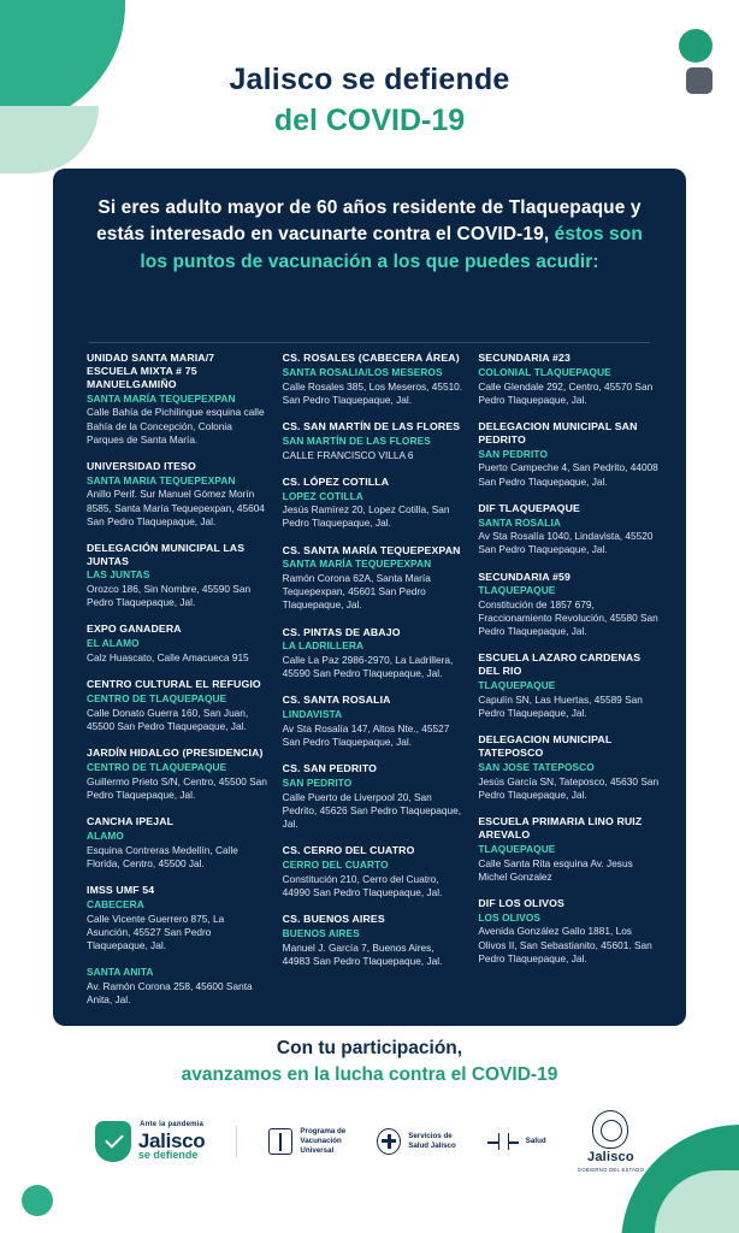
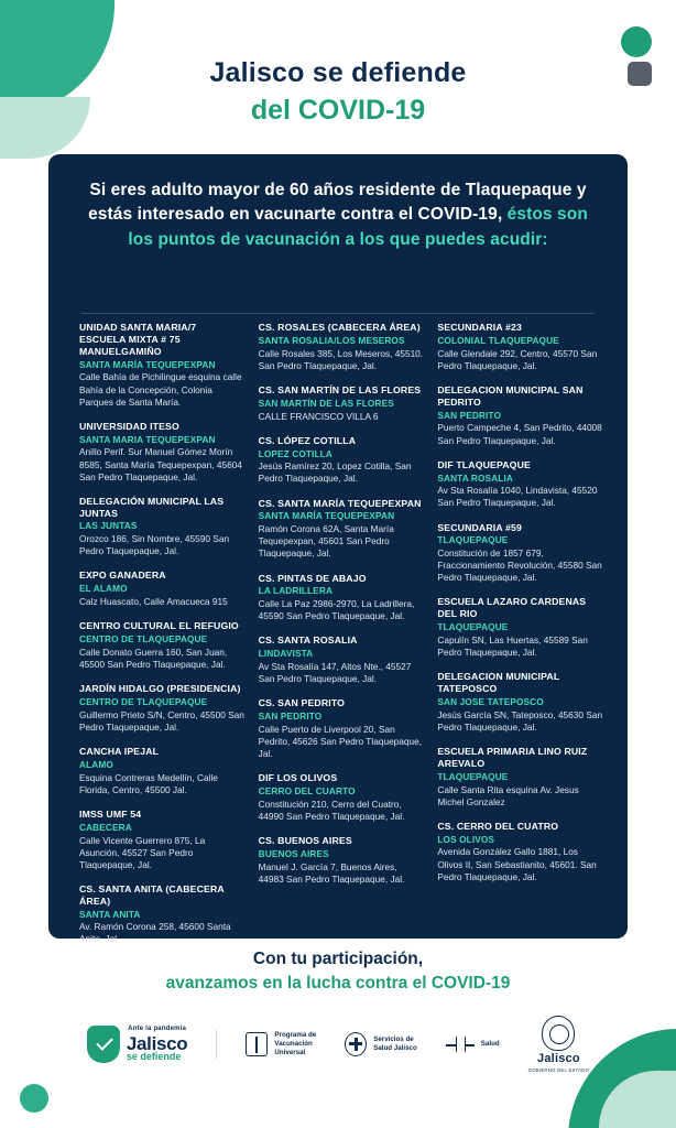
  Jalisco se defiende
  del COVID-19
  Si eres adulto mayor de 60 años residente de Tlaquepaque y estás interesado en vacunarte contra el COVID-19, éstos son los puntos de vacunación a los que puedes acudir:
  UNIDAD SANTA MARIA/7 ESCUELA MIXTA # 75 MANUELGAMIÑO
  SANTA MARÍA TEQUEPEXPAN
  Calle Bahía de Pichilingue esquina calle Bahía de la Concepción, Colonia Parques de Santa María.
  UNIVERSIDAD ITESO
  SANTA MARIA TEQUEPEXPAN
  Anillo Perif. Sur Manuel Gómez Morín 8585, Santa María Tequepexpan, 45604 San Pedro Tlaquepaque, Jal.
  DELEGACIÓN MUNICIPAL LAS JUNTAS
  LAS JUNTAS
  Orozco 186, Sin Nombre, 45590 San Pedro Tlaquepaque, Jal.
  EXPO GANADERA
  EL ALAMO
  Calz Huascato, Calle Amacueca 915
  CENTRO CULTURAL EL REFUGIO
  CENTRO DE TLAQUEPAQUE
  Calle Donato Guerra 160, San Juan, 45500 San Pedro Tlaquepaque, Jal.
  JARDÍN HIDALGO (PRESIDENCIA)
  CENTRO DE TLAQUEPAQUE
  Guillermo Prieto S/N, Centro, 45500 San Pedro Tlaquepaque, Jal.
  CANCHA IPEJAL
  ALAMO
  Esquina Contreras Medellín, Calle Florida, Centro, 45500 Jal.
  IMSS UMF 54
  CABECERA
  Calle Vicente Guerrero 875, La Asunción, 45527 San Pedro Tlaquepaque, Jal.
+ CS. SANTA ANITA (CABECERA ÁREA)
  SANTA ANITA
  Av. Ramón Corona 258, 45600 Santa Anita, Jal.
  CS. ROSALES (CABECERA ÁREA)
  SANTA ROSALIA/LOS MESEROS
  Calle Rosales 385, Los Meseros, 45510. San Pedro Tlaquepaque, Jal.
  CS. SAN MARTÍN DE LAS FLORES
  SAN MARTÍN DE LAS FLORES
  CALLE FRANCISCO VILLA 6
  CS. LÓPEZ COTILLA
  LOPEZ COTILLA
  Jesús Ramírez 20, Lopez Cotilla, San Pedro Tlaquepaque, Jal.
  CS. SANTA MARÍA TEQUEPEXPAN
  SANTA MARÍA TEQUEPEXPAN
  Ramón Corona 62A, Santa María Tequepexpan, 45601 San Pedro Tlaquepaque, Jal.
  CS. PINTAS DE ABAJO
  LA LADRILLERA
  Calle La Paz 2986-2970, La Ladrillera, 45590 San Pedro Tlaquepaque, Jal.
  CS. SANTA ROSALIA
  LINDAVISTA
  Av Sta Rosalía 147, Altos Nte., 45527 San Pedro Tlaquepaque, Jal.
  CS. SAN PEDRITO
  SAN PEDRITO
  Calle Puerto de Liverpool 20, San Pedrito, 45626 San Pedro Tlaquepaque, Jal.
- CS. CERRO DEL CUATRO
+ DIF LOS OLIVOS
  CERRO DEL CUARTO
  Constitución 210, Cerro del Cuatro, 44990 San Pedro Tlaquepaque, Jal.
  CS. BUENOS AIRES
  BUENOS AIRES
  Manuel J. García 7, Buenos Aires, 44983 San Pedro Tlaquepaque, Jal.
  SECUNDARIA #23
  COLONIAL TLAQUEPAQUE
  Calle Glendale 292, Centro, 45570 San Pedro Tlaquepaque, Jal.
  DELEGACION MUNICIPAL SAN PEDRITO
  SAN PEDRITO
  Puerto Campeche 4, San Pedrito, 44008 San Pedro Tlaquepaque, Jal.
  DIF TLAQUEPAQUE
  SANTA ROSALIA
  Av Sta Rosalía 1040, Lindavista, 45520 San Pedro Tlaquepaque, Jal.
  SECUNDARIA #59
  TLAQUEPAQUE
  Constitución de 1857 679, Fraccionamiento Revolución, 45580 San Pedro Tlaquepaque, Jal.
  ESCUELA LAZARO CARDENAS DEL RIO
  TLAQUEPAQUE
  Capulín SN, Las Huertas, 45589 San Pedro Tlaquepaque, Jal.
  DELEGACION MUNICIPAL TATEPOSCO
  SAN JOSE TATEPOSCO
  Jesús García SN, Tateposco, 45630 San Pedro Tlaquepaque, Jal.
  ESCUELA PRIMARIA LINO RUIZ AREVALO
  TLAQUEPAQUE
  Calle Santa Rita esquina Av. Jesus Michel Gonzalez
- DIF LOS OLIVOS
+ CS. CERRO DEL CUATRO
  LOS OLIVOS
  Avenida González Gallo 1881, Los Olivos II, San Sebastianito, 45601. San Pedro Tlaquepaque, Jal.
  Con tu participación,
  avanzamos en la lucha contra el COVID-19
  Jalisco
  se defiende
  Jalisco
